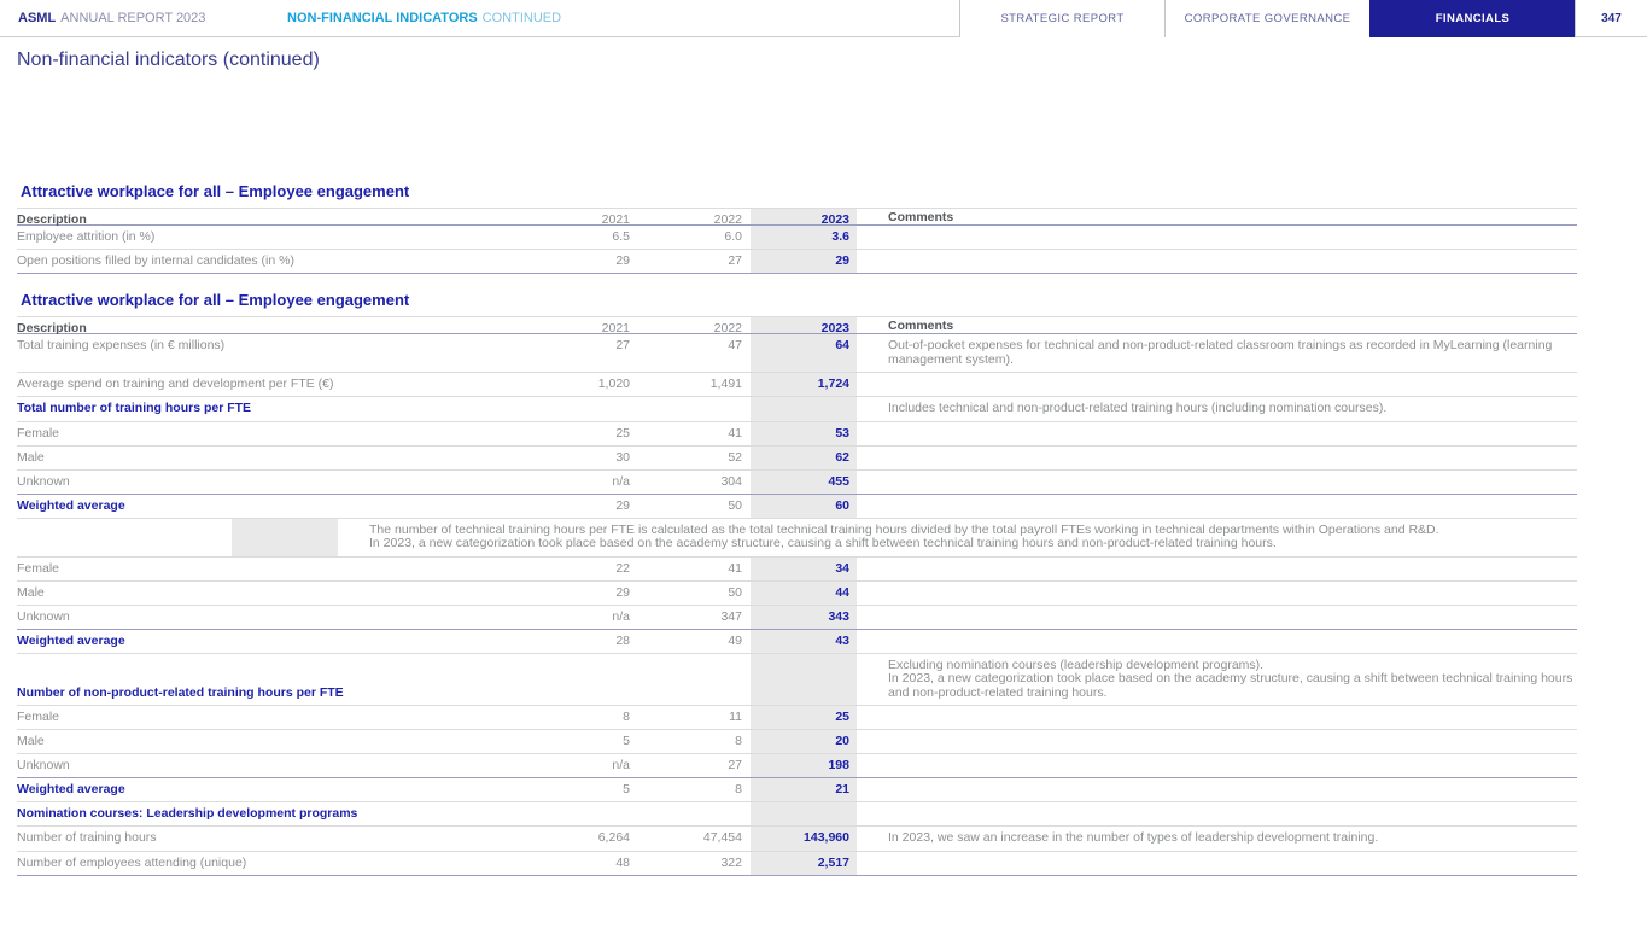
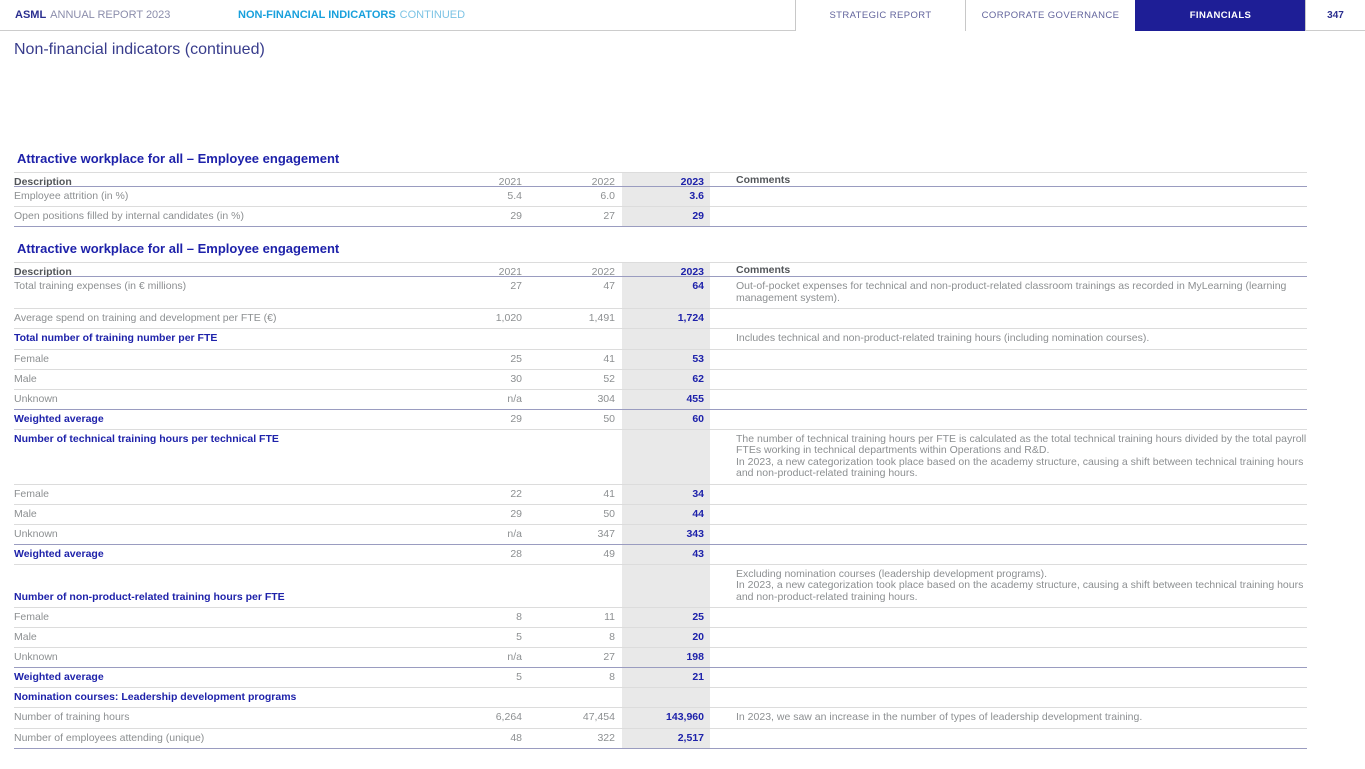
  ASML ANNUAL REPORT 2023
  NON-FINANCIAL INDICATORS CONTINUED
  STRATEGIC REPORT
  CORPORATE GOVERNANCE
  FINANCIALS
  347
  Non-financial indicators (continued)
  Attractive workplace for all – Employee engagement
  Description
  2021
  2022
  2023
  Comments
  Employee attrition (in %)
- 6.5
+ 5.4
  6.0
  3.6
  Open positions filled by internal candidates (in %)
  29
  27
  29
  Attractive workplace for all – Employee engagement
  Description
  2021
  2022
  2023
  Comments
  Total training expenses (in € millions)
  27
  47
  64
  Out-of-pocket expenses for technical and non-product-related classroom trainings as recorded in MyLearning (learning management system).
  Average spend on training and development per FTE (€)
  1,020
  1,491
  1,724
- Total number of training hours per FTE
+ Total number of training number per FTE
  Includes technical and non-product-related training hours (including nomination courses).
  Female
  25
  41
  53
  Male
  30
  52
  62
  Unknown
  n/a
  304
  455
  Weighted average
  29
  50
  60
+ Number of technical training hours per technical FTE
  The number of technical training hours per FTE is calculated as the total technical training hours divided by the total payroll FTEs working in technical departments within Operations and R&D.
  In 2023, a new categorization took place based on the academy structure, causing a shift between technical training hours and non-product-related training hours.
  Female
  22
  41
  34
  Male
  29
  50
  44
  Unknown
  n/a
  347
  343
  Weighted average
  28
  49
  43
  Number of non-product-related training hours per FTE
  Excluding nomination courses (leadership development programs).
  In 2023, a new categorization took place based on the academy structure, causing a shift between technical training hours and non-product-related training hours.
  Female
  8
  11
  25
  Male
  5
  8
  20
  Unknown
  n/a
  27
  198
  Weighted average
  5
  8
  21
  Nomination courses: Leadership development programs
  Number of training hours
  6,264
  47,454
  143,960
  In 2023, we saw an increase in the number of types of leadership development training.
  Number of employees attending (unique)
  48
  322
  2,517
